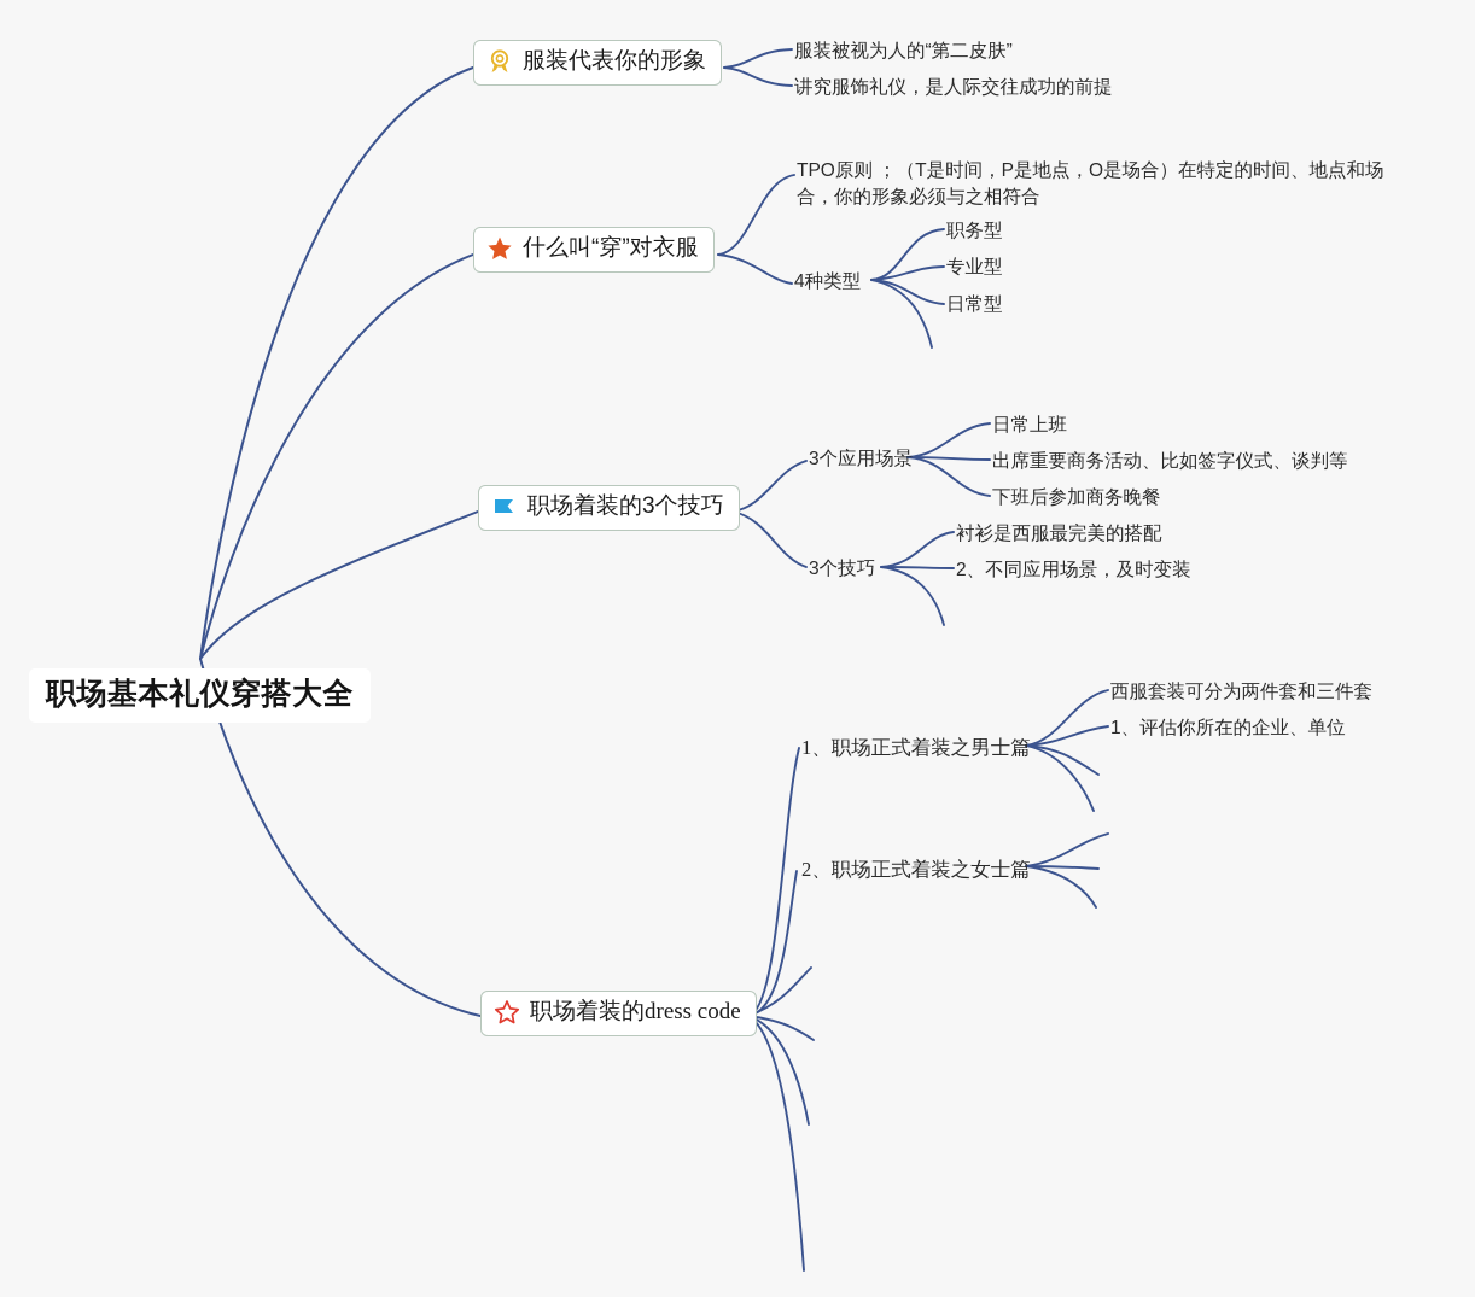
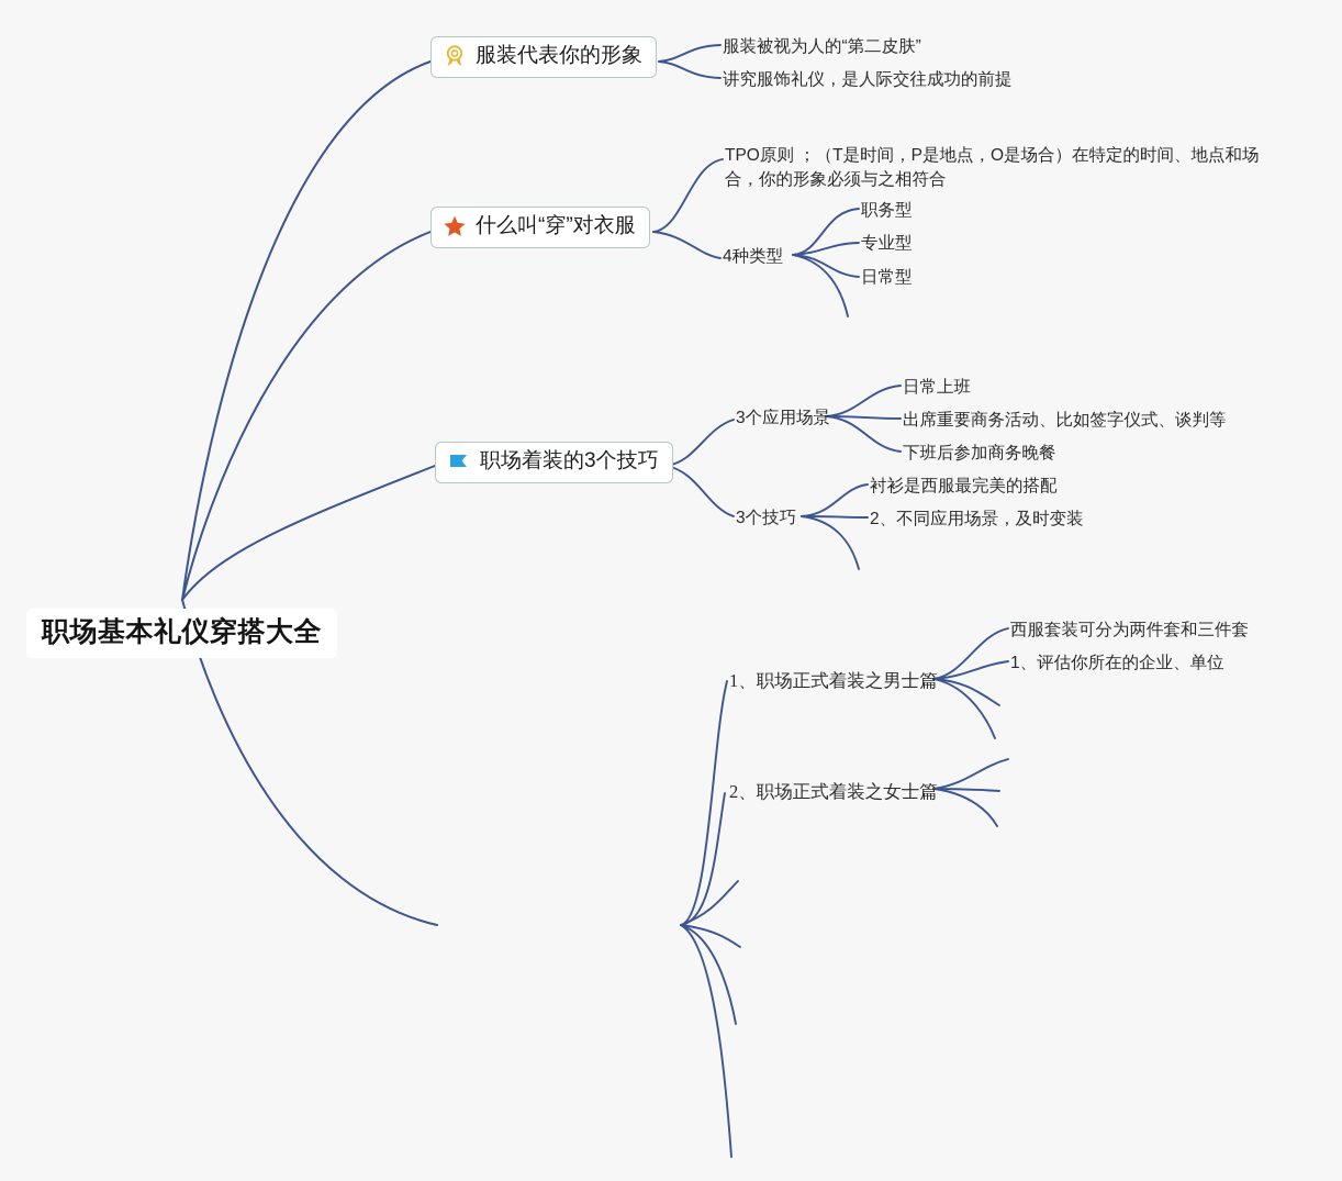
  职场基本礼仪穿搭大全
  服装代表你的形象
  服装被视为人的“第二皮肤”
  讲究服饰礼仪，是人际交往成功的前提
  什么叫“穿”对衣服
  TPO原则 ；（T是时间，P是地点，O是场合）在特定的时间、地点和场合，你的形象必须与之相符合
  4种类型
  职务型
  专业型
  日常型
  职场着装的3个技巧
  3个应用场景
  日常上班
  出席重要商务活动、比如签字仪式、谈判等
  下班后参加商务晚餐
  3个技巧
  衬衫是西服最完美的搭配
  2、不同应用场景，及时变装
- 职场着装的dress code
  1、职场正式着装之男士篇
  西服套装可分为两件套和三件套
  1、评估你所在的企业、单位
  2、职场正式着装之女士篇
